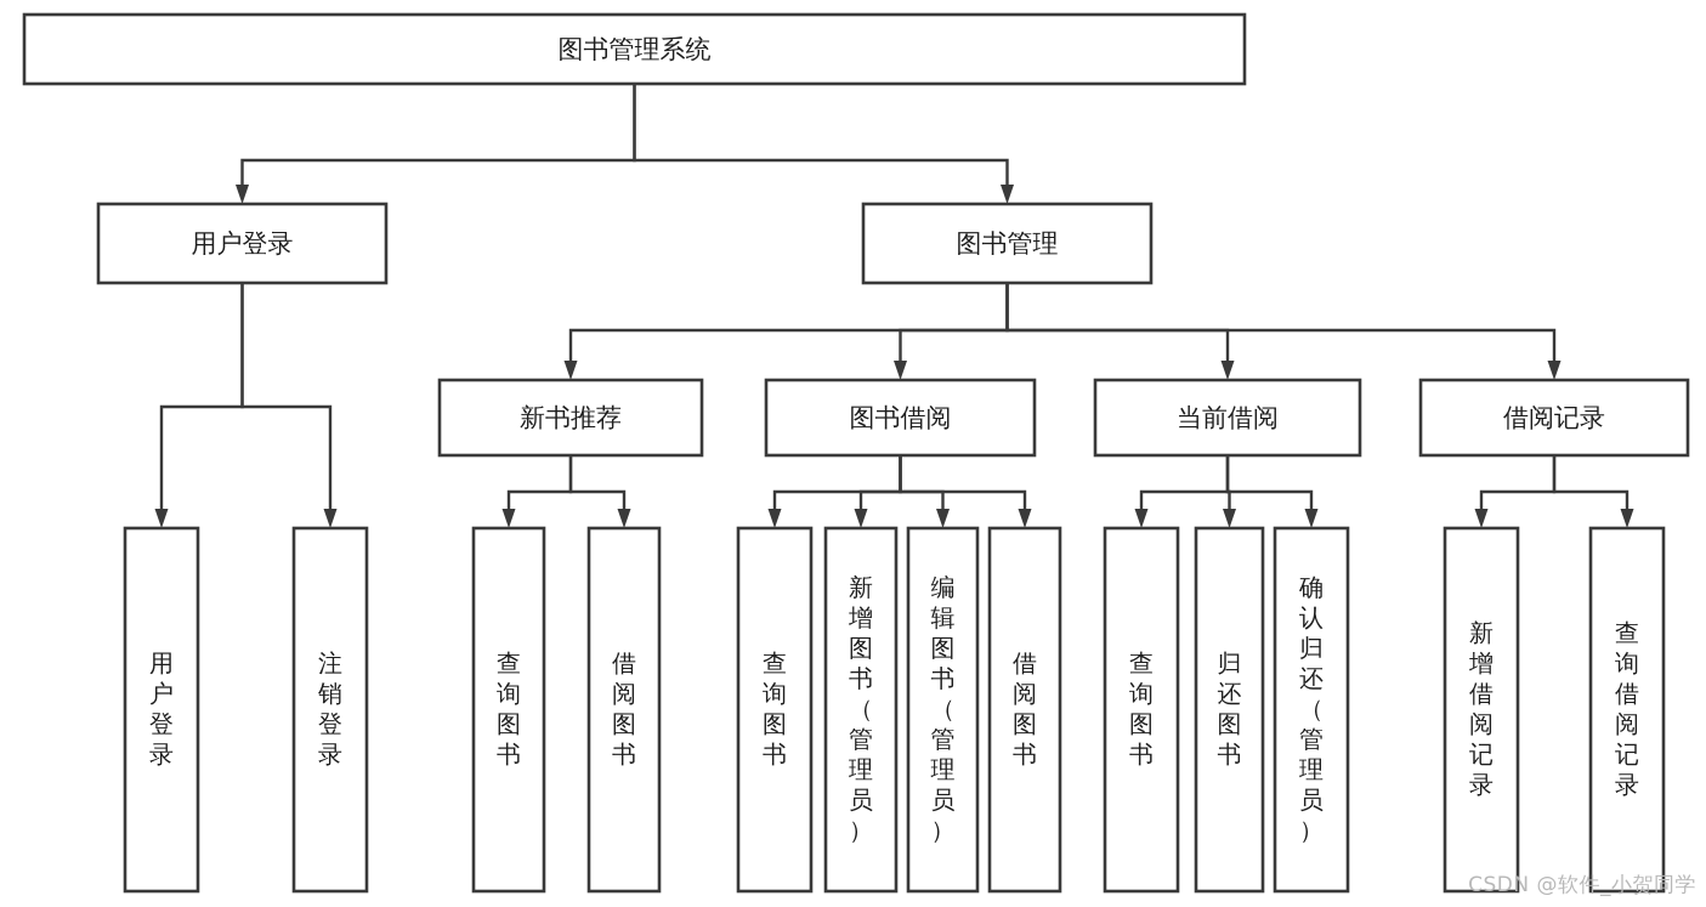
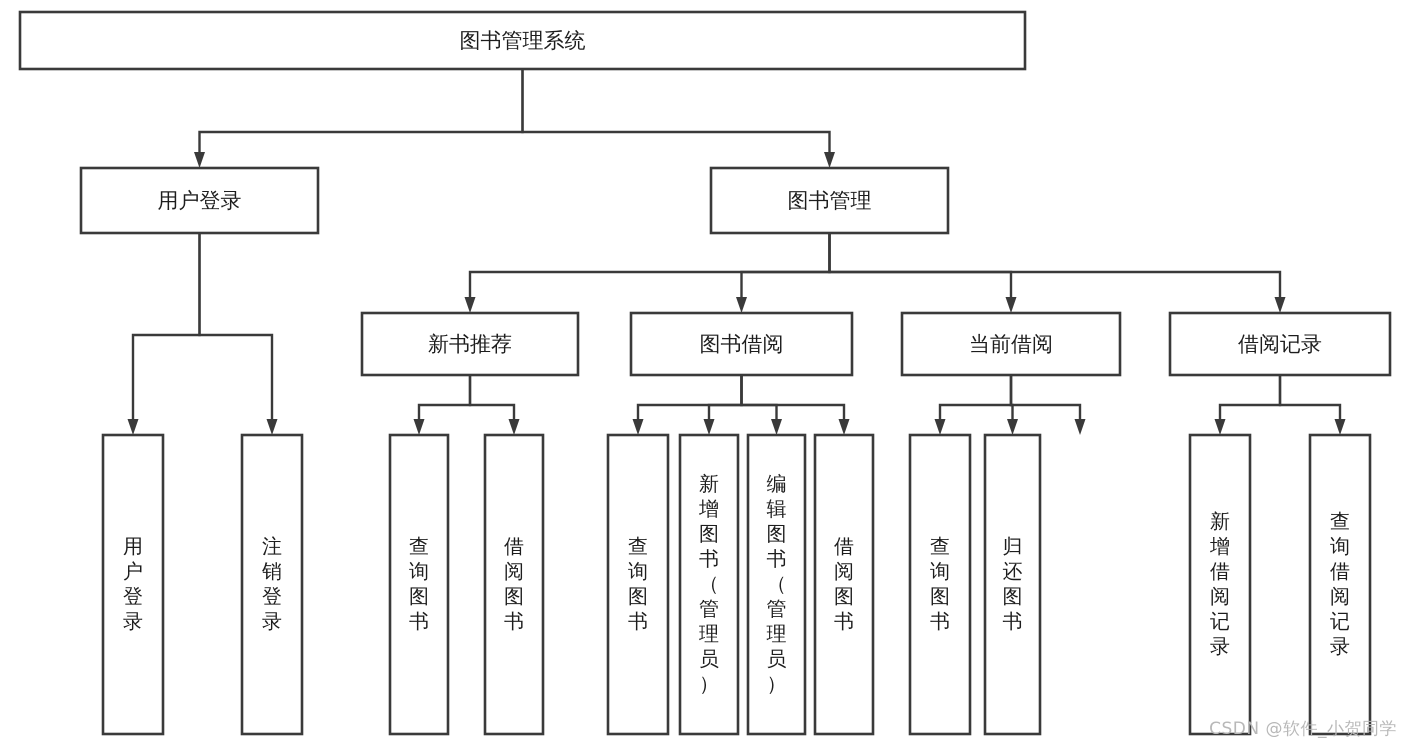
  图书管理系统
  用户登录
  图书管理
  新书推荐
  图书借阅
  当前借阅
  借阅记录
  用户登录
  注销登录
  查询图书
  借阅图书
  查询图书
  新增图书（管理员）
  编辑图书（管理员）
  借阅图书
  查询图书
  归还图书
- 确认归还（管理员）
  新增借阅记录
  查询借阅记录
  CSDN @软件_小贺同学
